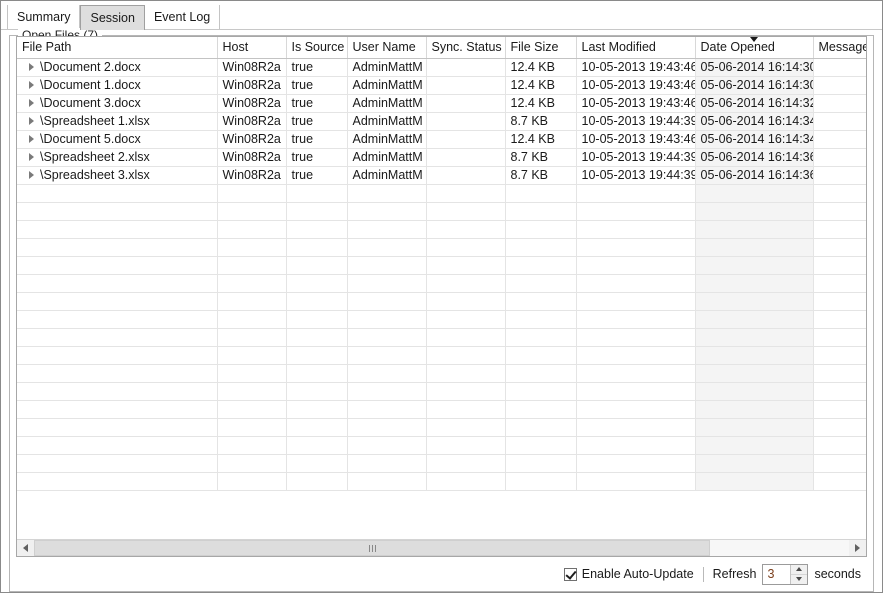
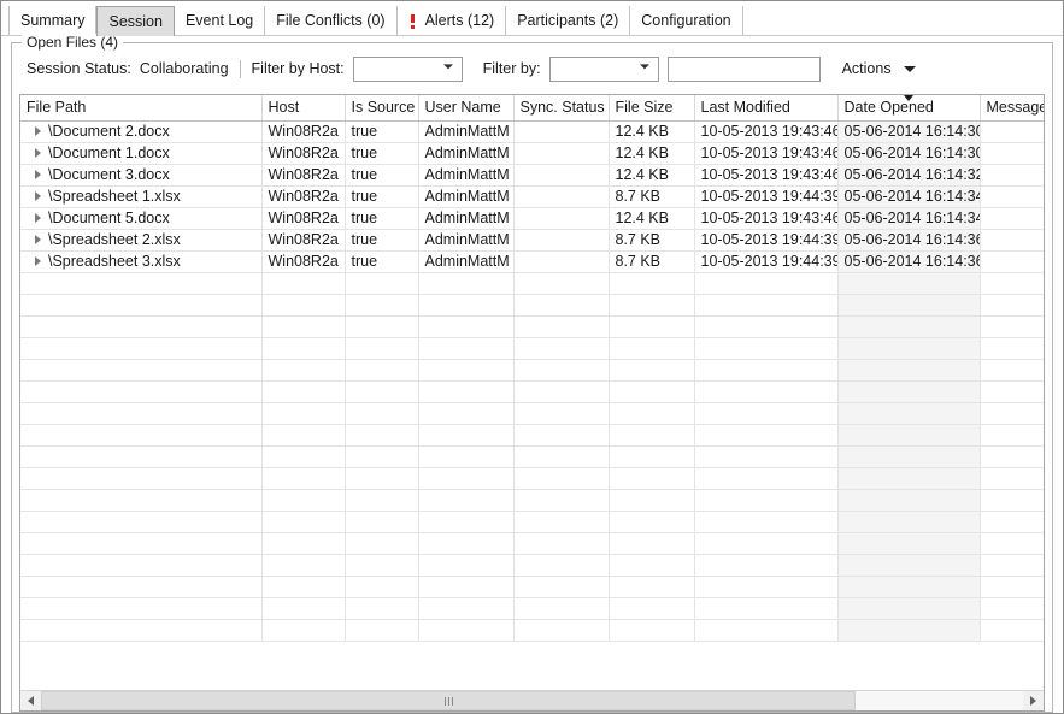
  Summary
  Session
  Event Log
+ File Conflicts (0)
+ Alerts (12)
+ Participants (2)
+ Configuration
- Open Files (7)
+ Open Files (4)
+ Session Status:
+ Collaborating
+ Filter by Host:
+ Filter by:
+ Actions
  File Path	Host	Is Source	User Name	Sync. Status	File Size	Last Modified	Date Opened	Message
  \Document 2.docx	Win08R2a	true	AdminMattM		12.4 KB	10-05-2013 19:43:46	05-06-2014 16:14:3
  \Document 1.docx	Win08R2a	true	AdminMattM		12.4 KB	10-05-2013 19:43:46	05-06-2014 16:14:3
  \Document 3.docx	Win08R2a	true	AdminMattM		12.4 KB	10-05-2013 19:43:46	05-06-2014 16:14:3
  \Spreadsheet 1.xlsx	Win08R2a	true	AdminMattM		8.7 KB	10-05-2013 19:44:39	05-06-2014 16:14:3
  \Document 5.docx	Win08R2a	true	AdminMattM		12.4 KB	10-05-2013 19:43:46	05-06-2014 16:14:3
  \Spreadsheet 2.xlsx	Win08R2a	true	AdminMattM		8.7 KB	10-05-2013 19:44:39	05-06-2014 16:14:3
  \Spreadsheet 3.xlsx	Win08R2a	true	AdminMattM		8.7 KB	10-05-2013 19:44:39	05-06-2014 16:14:3
- Enable Auto-Update
- Refresh
- 3
- seconds
